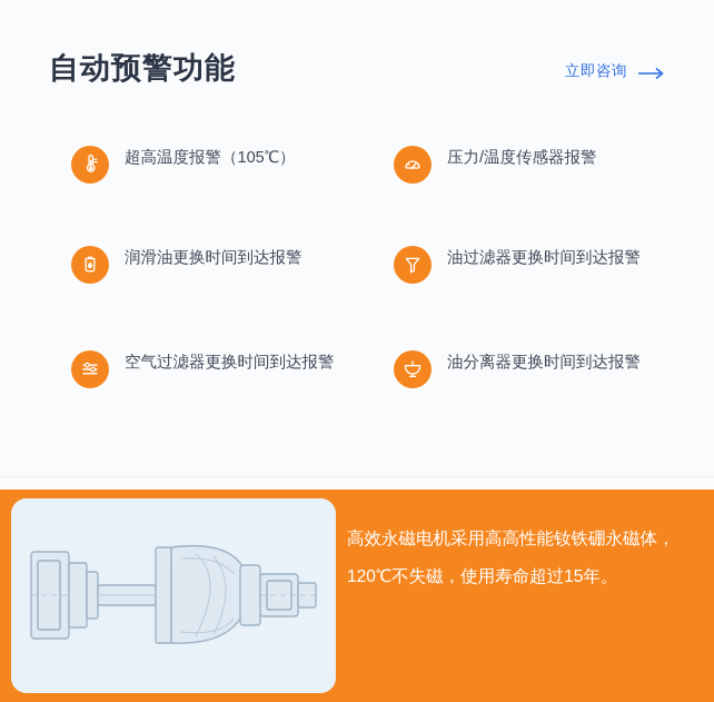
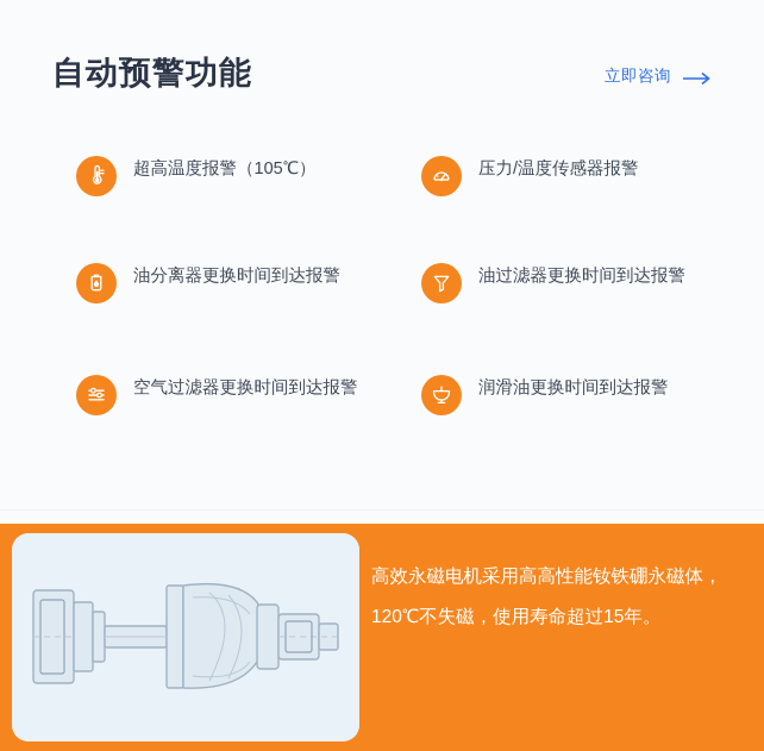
  自动预警功能
  立即咨询
  超高温度报警（105℃）
  压力/温度传感器报警
- 润滑油更换时间到达报警
+ 油分离器更换时间到达报警
  油过滤器更换时间到达报警
  空气过滤器更换时间到达报警
- 油分离器更换时间到达报警
+ 润滑油更换时间到达报警
  高效永磁电机采用高高性能钕铁硼永磁体，120℃不失磁，使用寿命超过15年。
